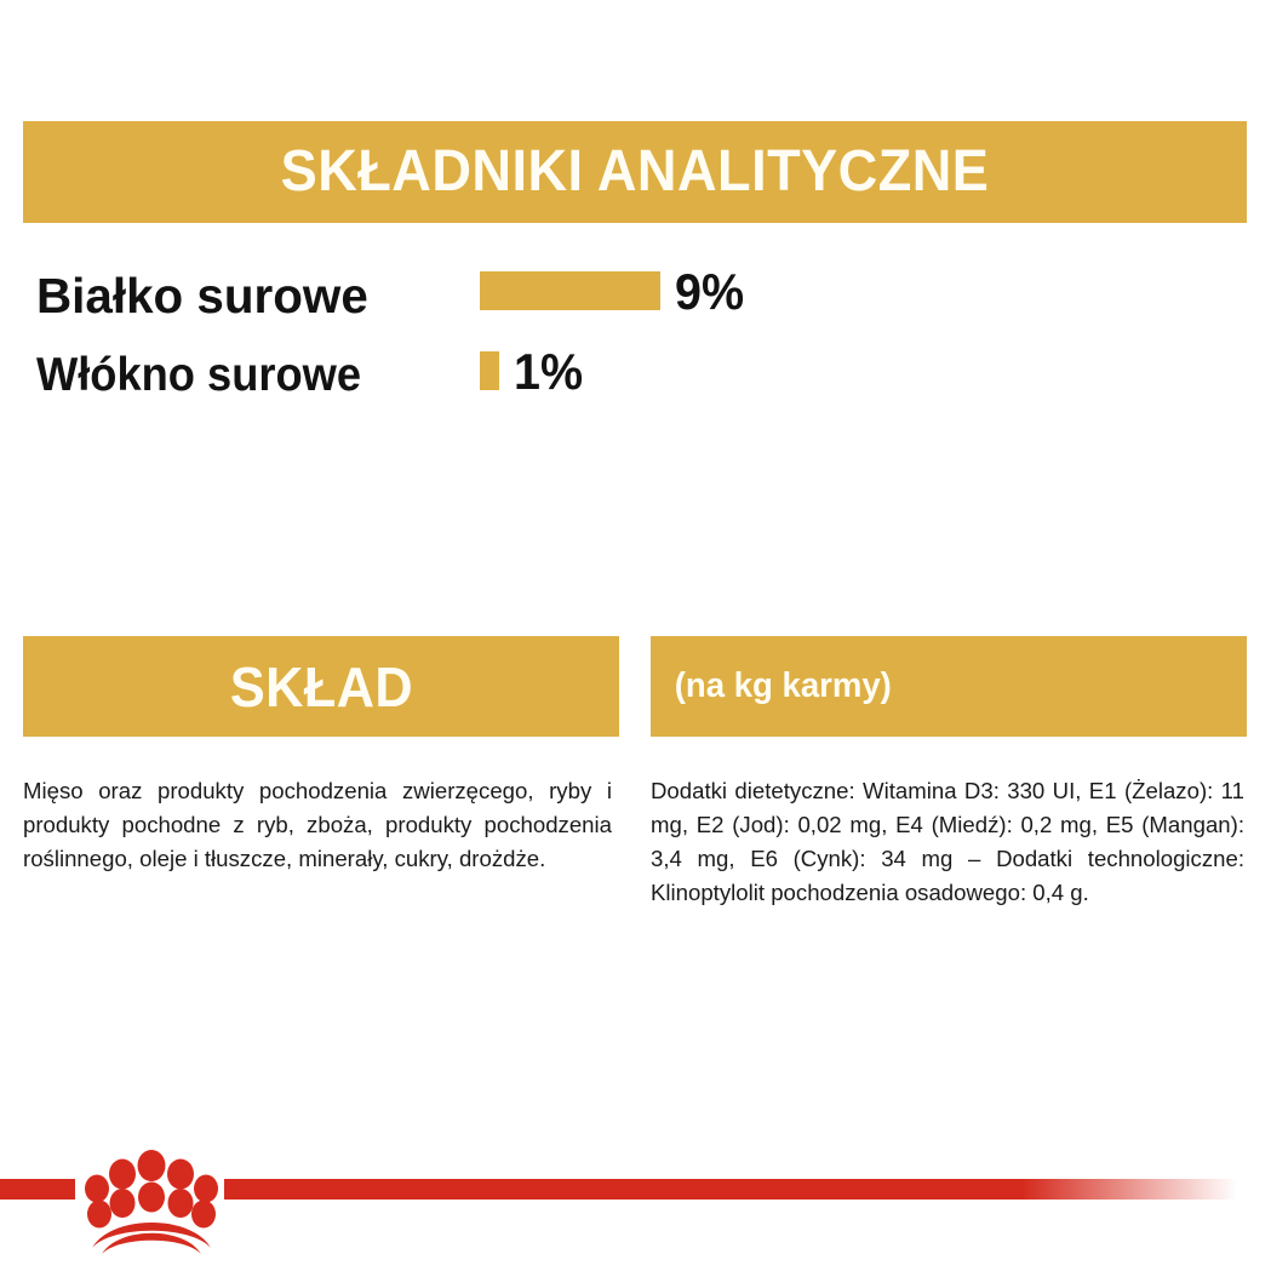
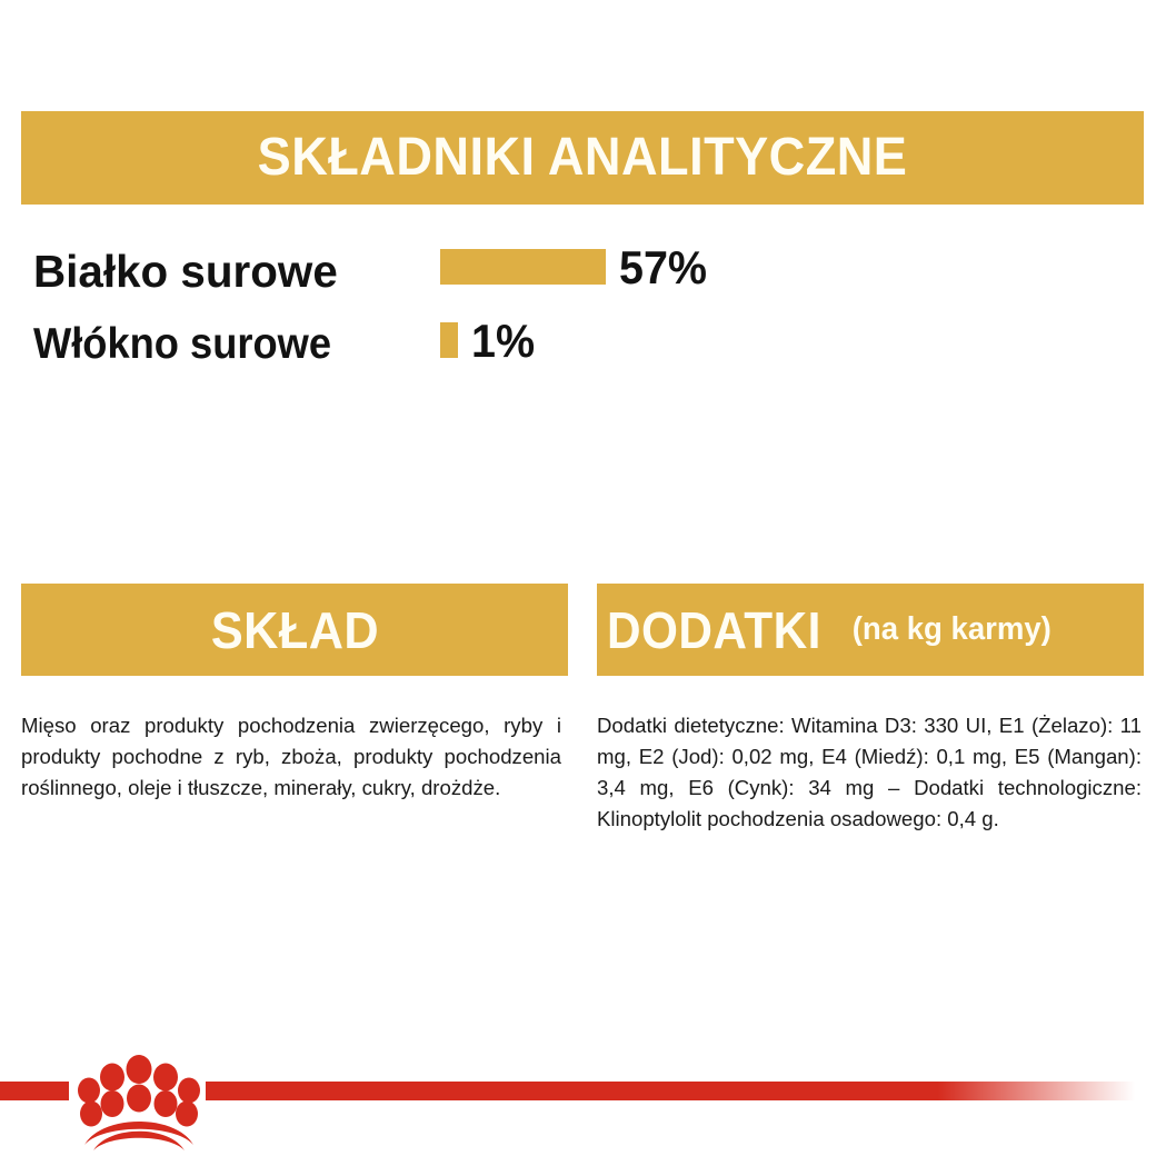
  SKŁADNIKI ANALITYCZNE
  Białko surowe
- 9%
+ 57%
  Włókno surowe
  1%
  SKŁAD
+ DODATKI
  (na kg karmy)
  Mięso oraz produkty pochodzenia zwierzęcego, ryby i produkty pochodne z ryb, zboża, produkty pochodzenia roślinnego, oleje i tłuszcze, minerały, cukry, drożdże.
- Dodatki dietetyczne: Witamina D3: 330 UI, E1 (Żelazo): 11 mg, E2 (Jod): 0,02 mg, E4 (Miedź): 0,2 mg, E5 (Mangan): 3,4 mg, E6 (Cynk): 34 mg – Dodatki technologiczne: Klinoptylolit pochodzenia osadowego: 0,4 g.
+ Dodatki dietetyczne: Witamina D3: 330 UI, E1 (Żelazo): 11 mg, E2 (Jod): 0,02 mg, E4 (Miedź): 0,1 mg, E5 (Mangan): 3,4 mg, E6 (Cynk): 34 mg – Dodatki technologiczne: Klinoptylolit pochodzenia osadowego: 0,4 g.
